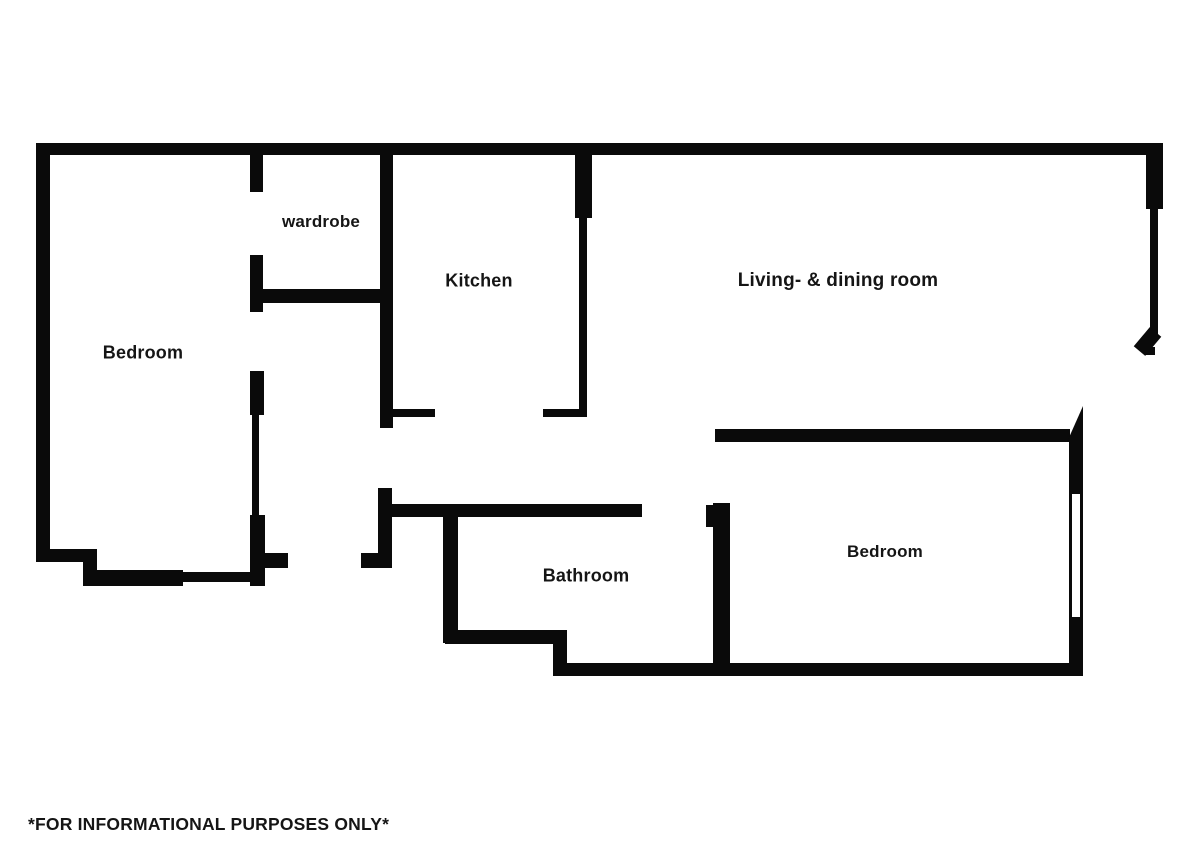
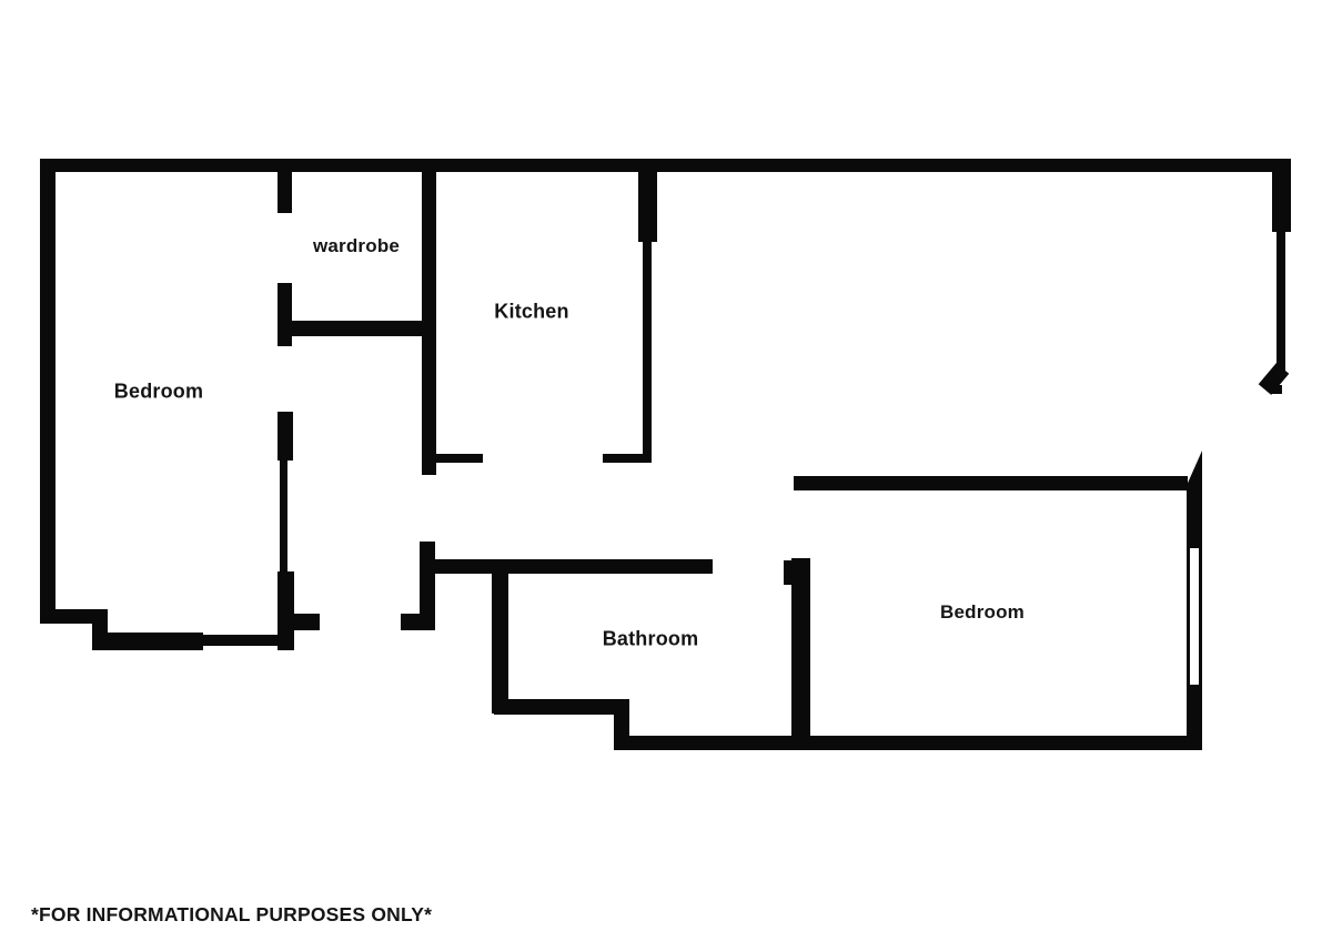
  Bedroom
  wardrobe
  Kitchen
- Living- & dining room
  Bathroom
  Bedroom
  *FOR INFORMATIONAL PURPOSES ONLY*
